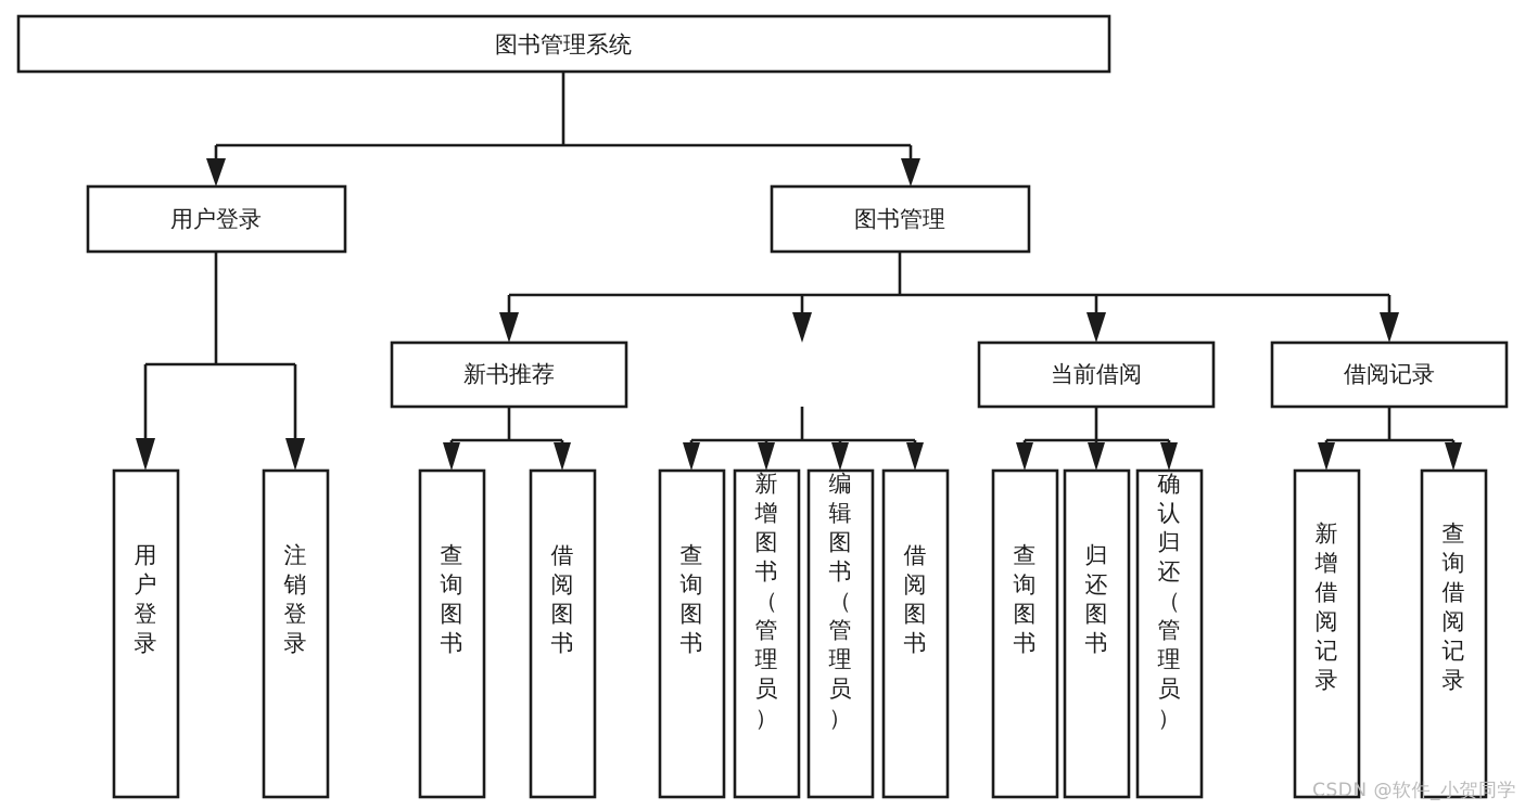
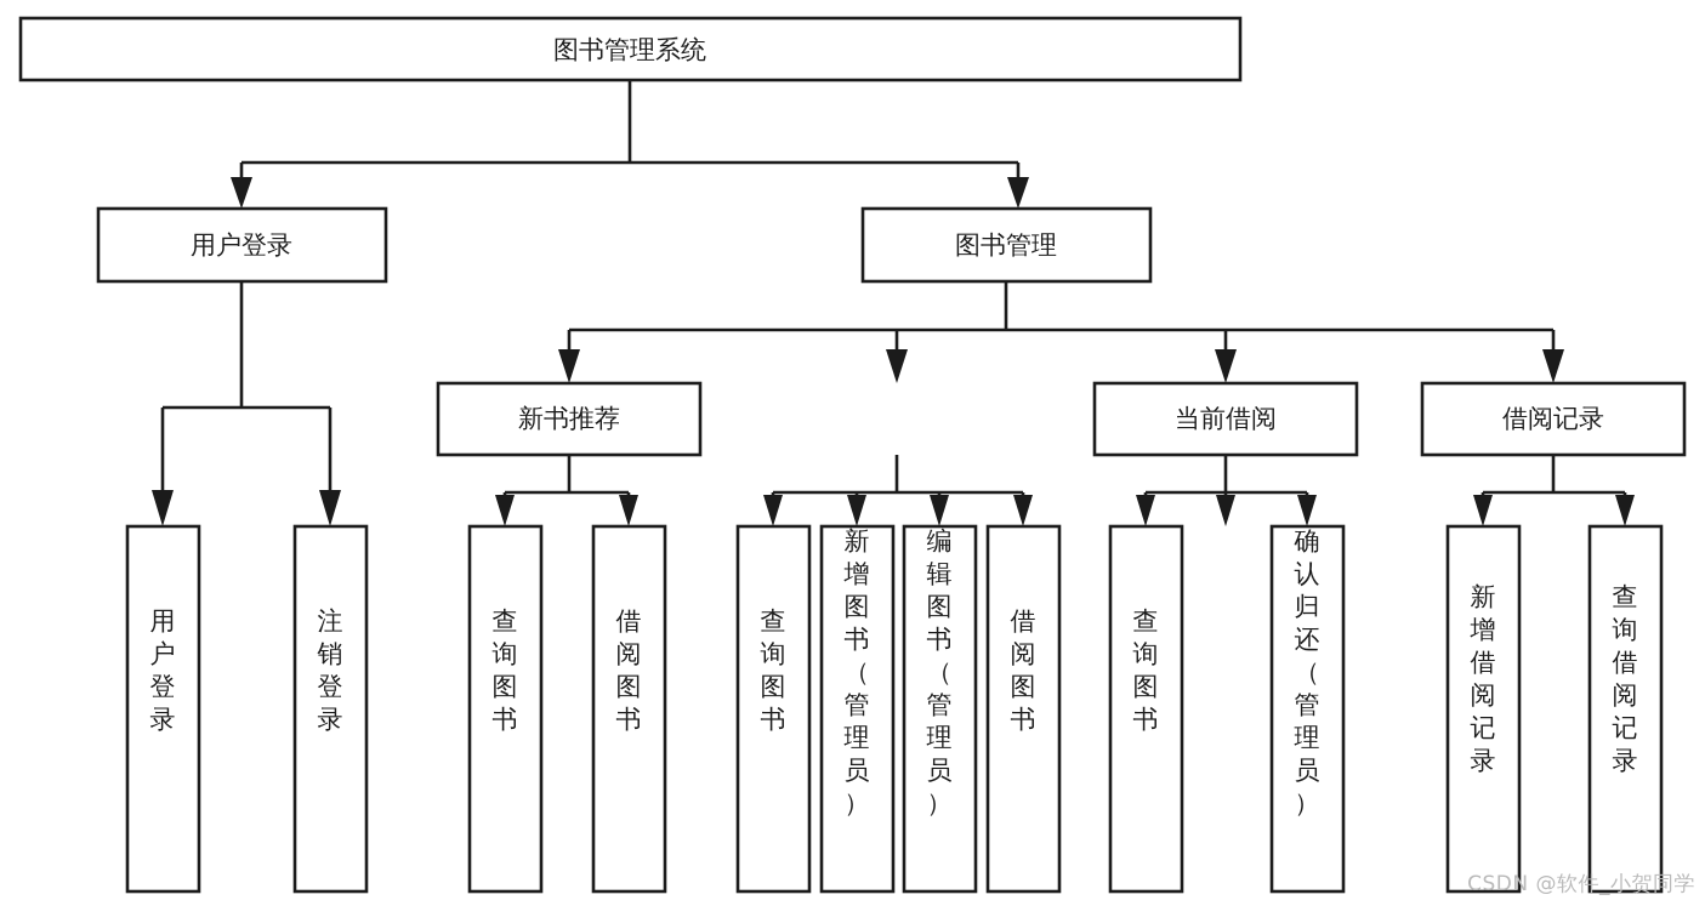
  图书管理系统
  用户登录
  图书管理
  新书推荐
  当前借阅
  借阅记录
  用户登录
  注销登录
  查询图书
  借阅图书
  查询图书
  新增图书（管理员）
  编辑图书（管理员）
  借阅图书
  查询图书
- 归还图书
  确认归还（管理员）
  新增借阅记录
  查询借阅记录
  CSDN @软件_小贺同学
